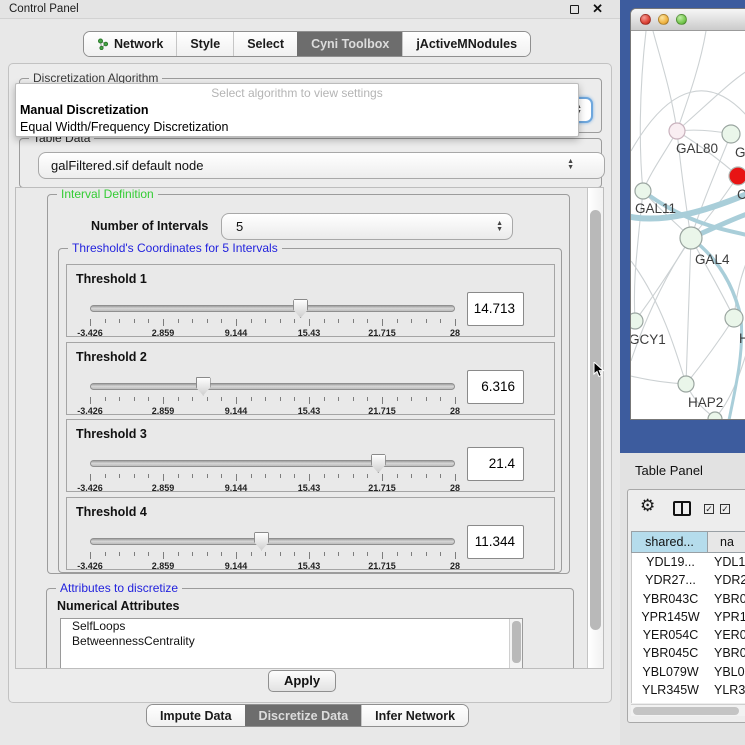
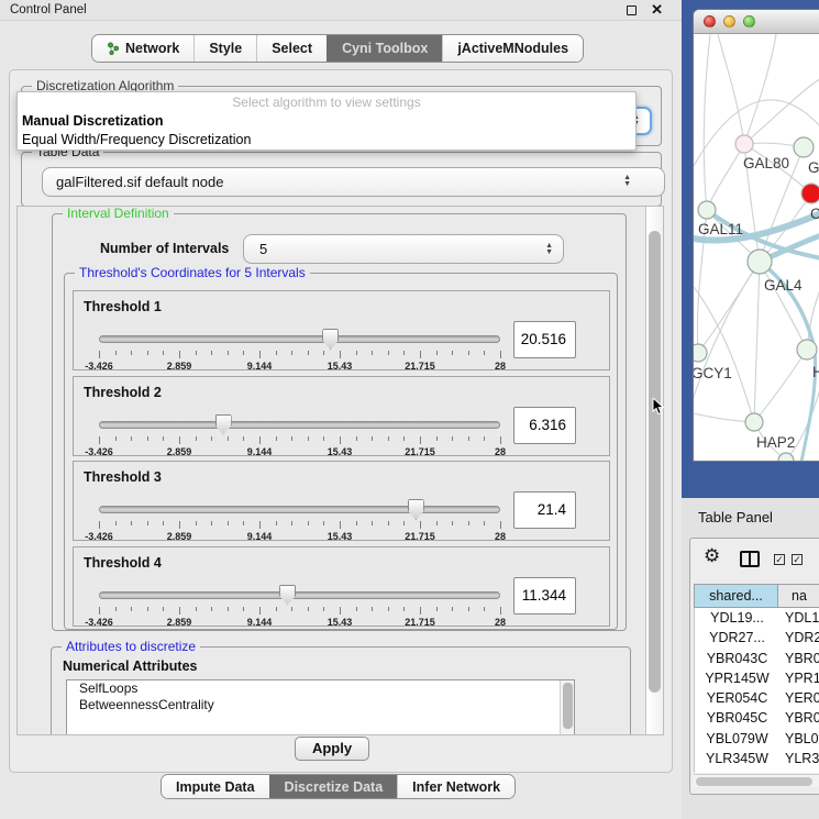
  Control Panel
  ✕
  Network
  Style
  Select
  Cyni Toolbox
  jActiveMNodules
  Discretization Algorithm
  Select algorithm to view settings
  Manual Discretization
  Equal Width/Frequency Discretization
  Table Data
  galFiltered.sif default node
  Interval Definition
  Number of Intervals
  5
  Threshold's Coordinates for 5 Intervals
  Threshold 1
  -3.426
  2.859
  9.144
  15.43
  21.715
  28
- 14.713
+ 20.516
  Threshold 2
  -3.426
  2.859
  9.144
  15.43
  21.715
  28
  6.316
  Threshold 3
  -3.426
  2.859
  9.144
  15.43
  21.715
  28
  21.4
  Threshold 4
  -3.426
  2.859
  9.144
  15.43
  21.715
  28
  11.344
  Attributes to discretize
  Numerical Attributes
  SelfLoops
  BetweennessCentrality
  Apply
  Impute Data
  Discretize Data
  Infer Network
  GAL80
  G
  C
  GAL11
  GAL4
  GCY1
  H
  HAP2
  Table Panel
  ⚙
  shared...
  na
  YDL19...
  YDL1
  YDR27...
  YDR2
  YBR043C
  YBR0
  YPR145W
  YPR1
  YER054C
  YER0
  YBR045C
  YBR0
  YBL079W
  YBL0
  YLR345W
  YLR3
